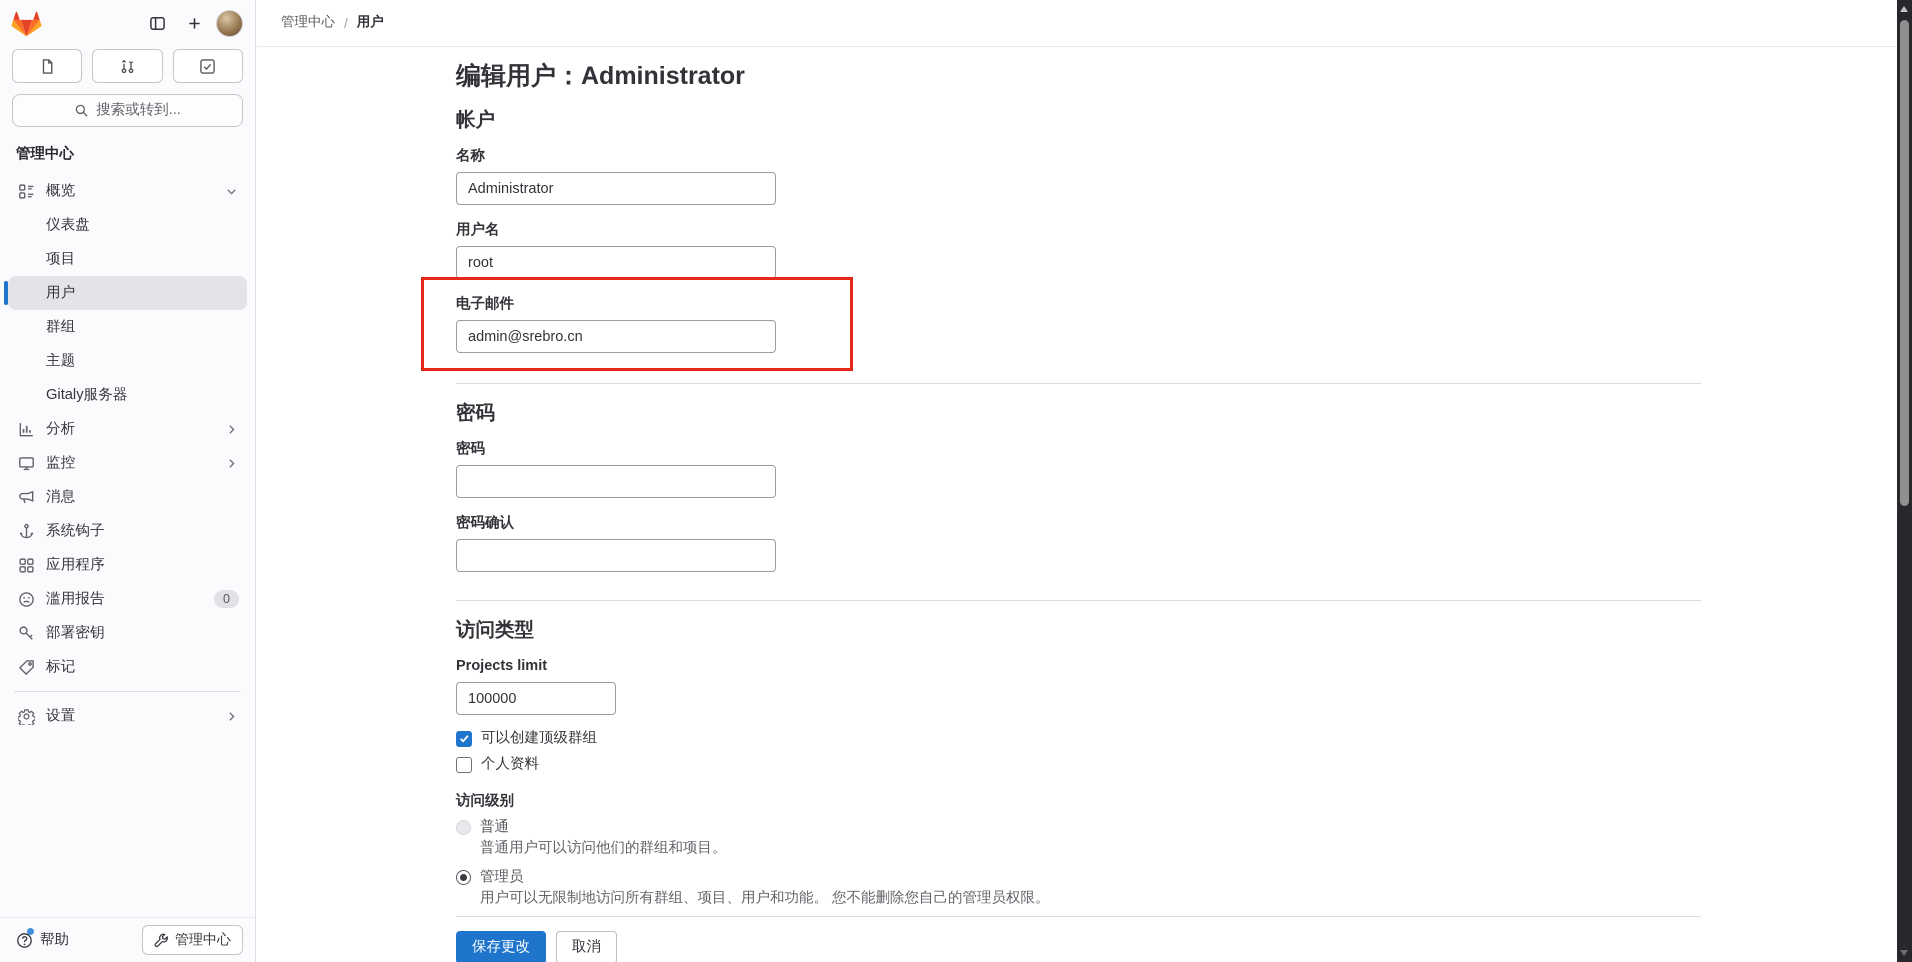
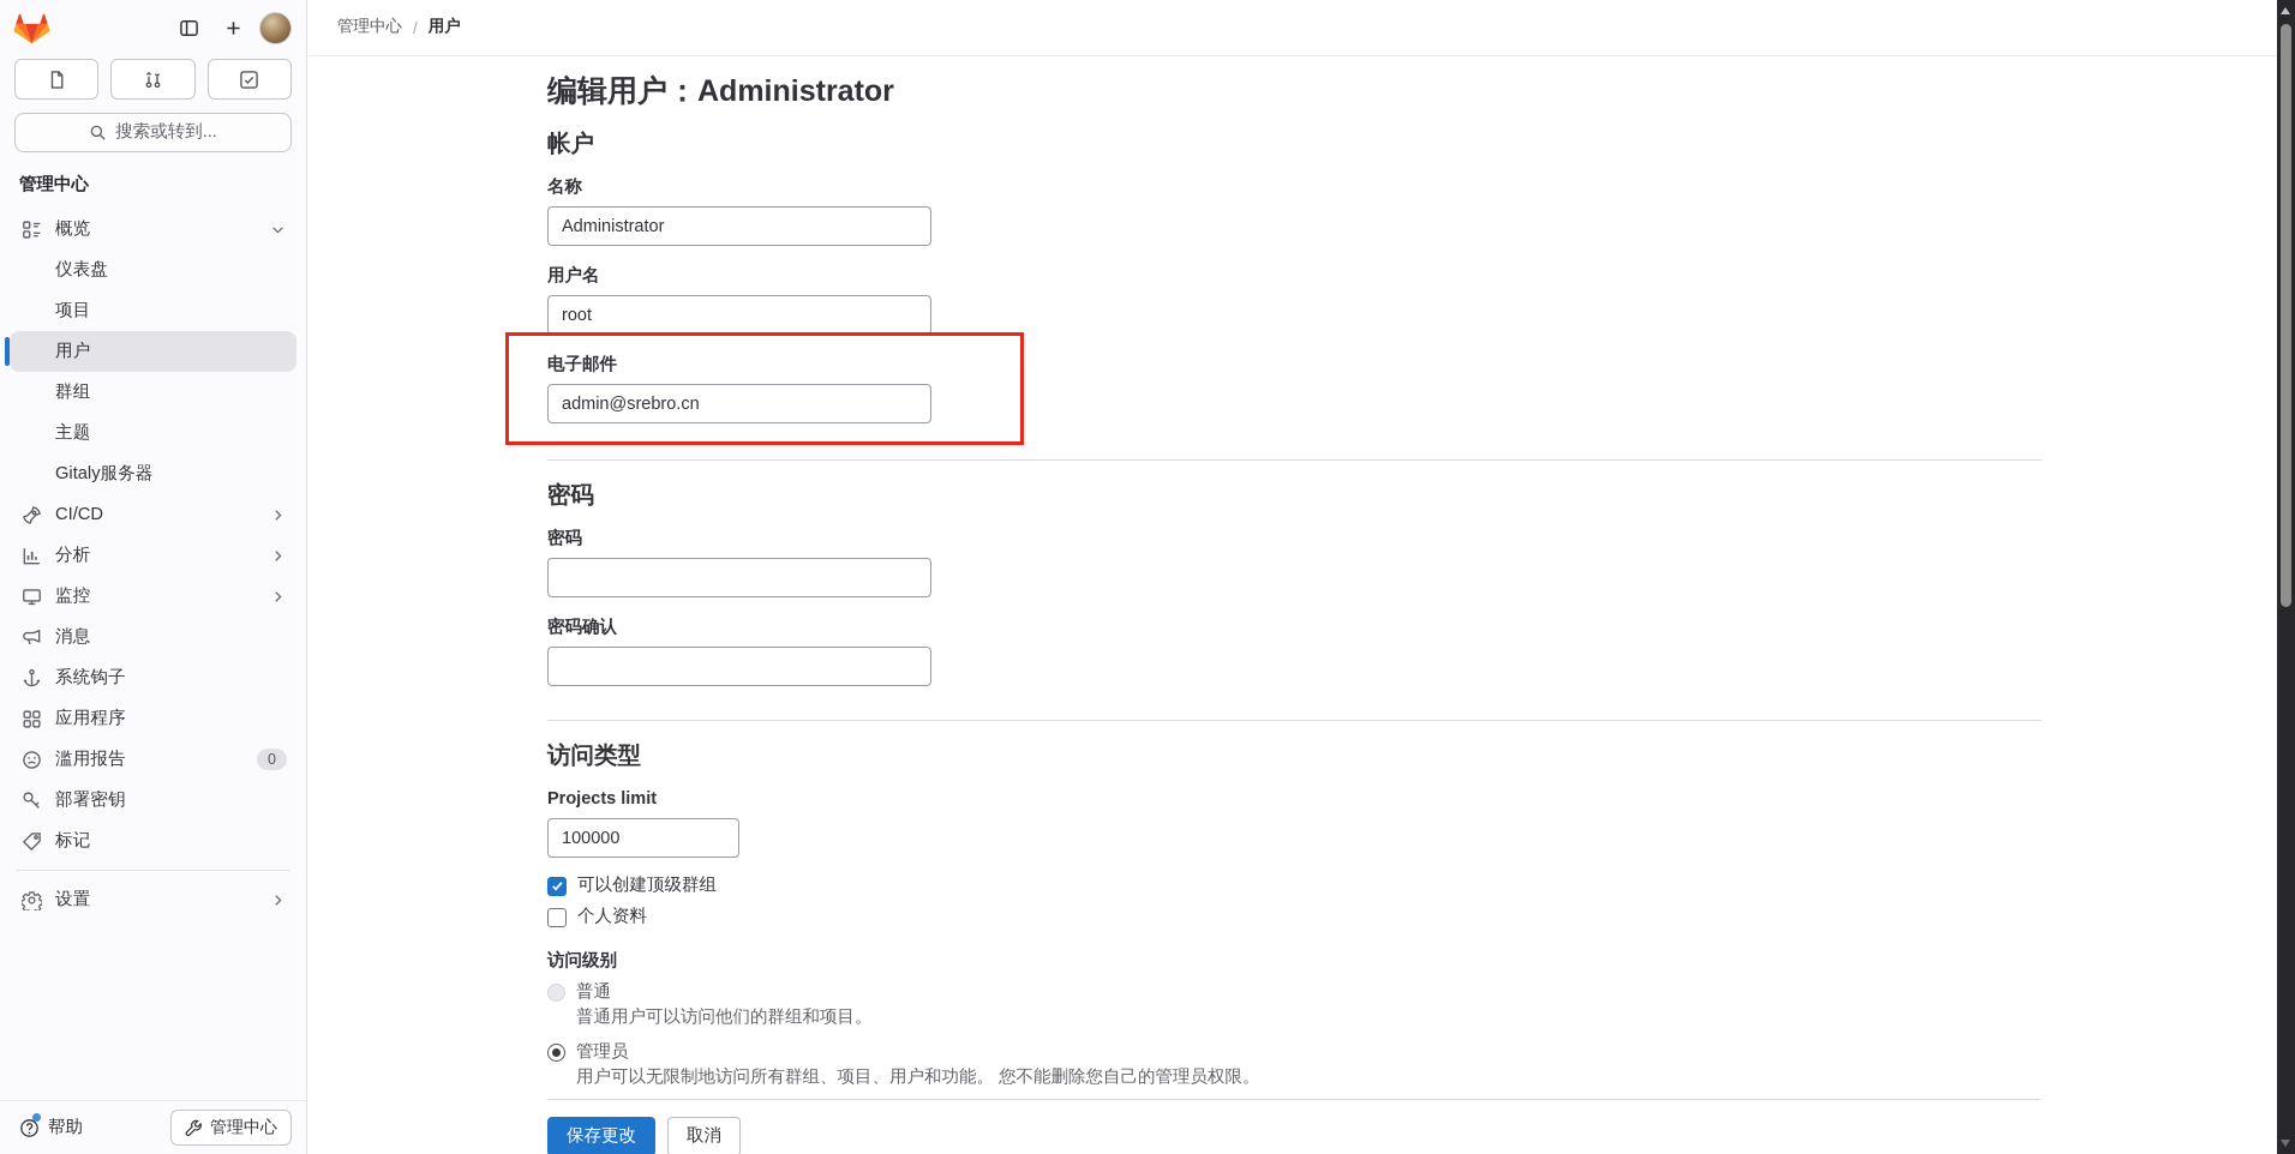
  搜索或转到...
  管理中心
  概览
  仪表盘
  项目
  用户
  群组
  主题
  Gitaly服务器
+ CI/CD
  分析
  监控
  消息
  系统钩子
  应用程序
  滥用报告
  0
  部署密钥
  标记
  设置
  帮助
  管理中心
  管理中心
  /
  用户
  编辑用户：Administrator
  帐户
  名称
  Administrator
  用户名
  root
  电子邮件
  admin@srebro.cn
  密码
  密码
  密码确认
  访问类型
  Projects limit
  100000
  可以创建顶级群组
  个人资料
  访问级别
  普通
  普通用户可以访问他们的群组和项目。
  管理员
  用户可以无限制地访问所有群组、项目、用户和功能。 您不能删除您自己的管理员权限。
  保存更改
  取消
